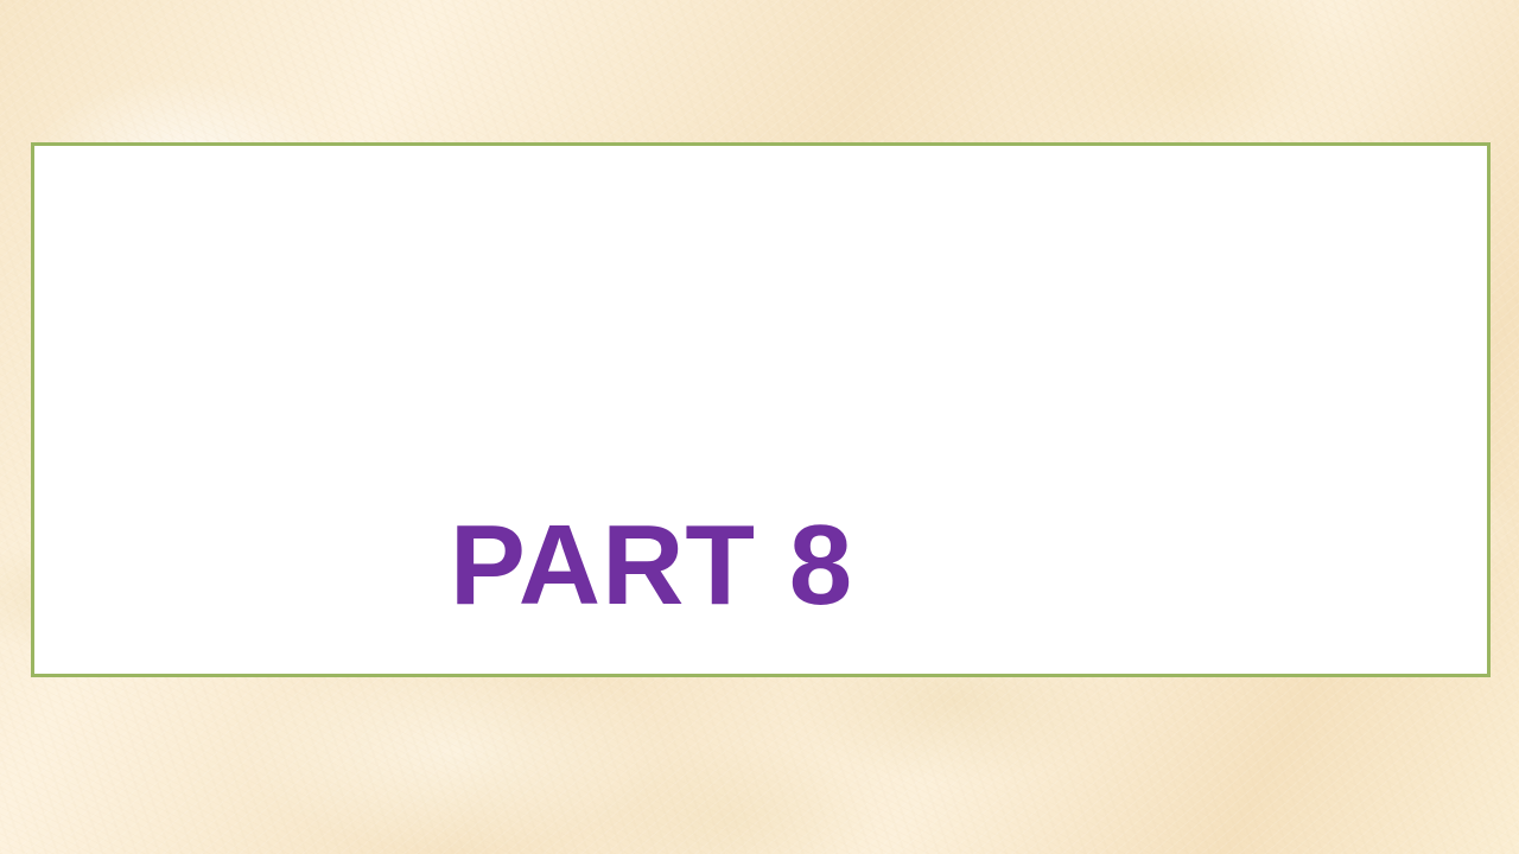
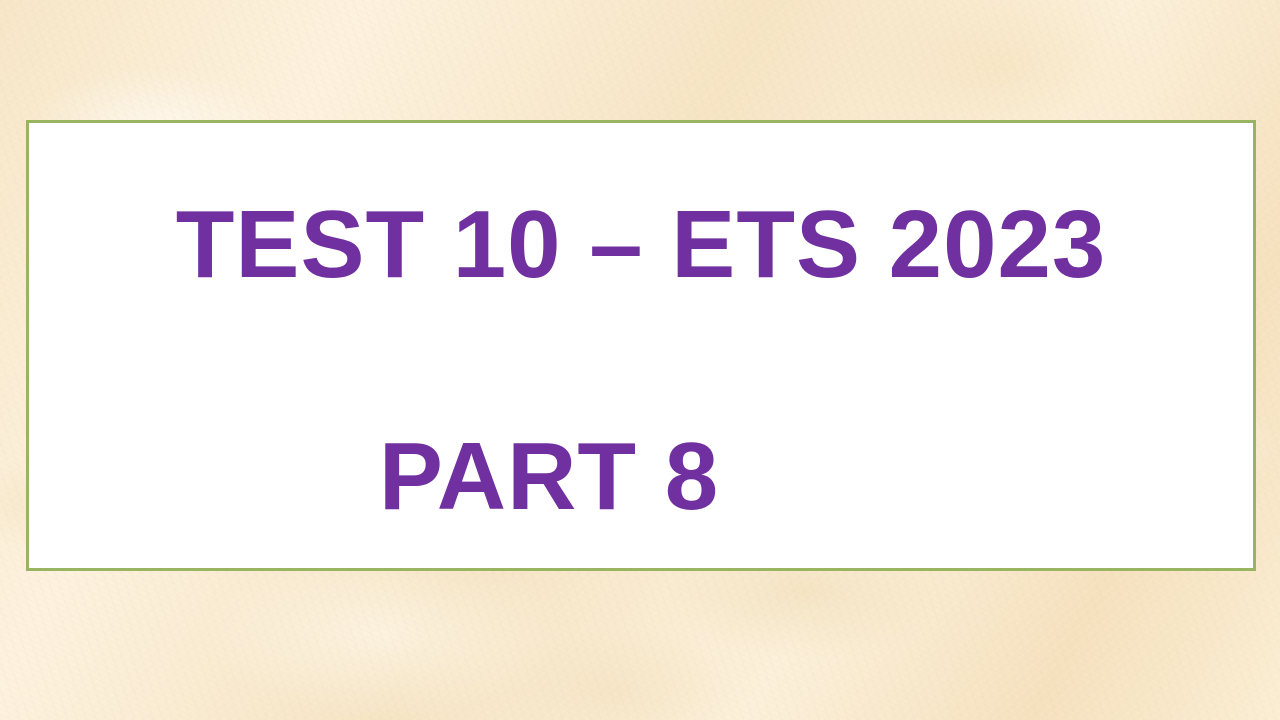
+ TEST 10 – ETS 2023
  PART 8
